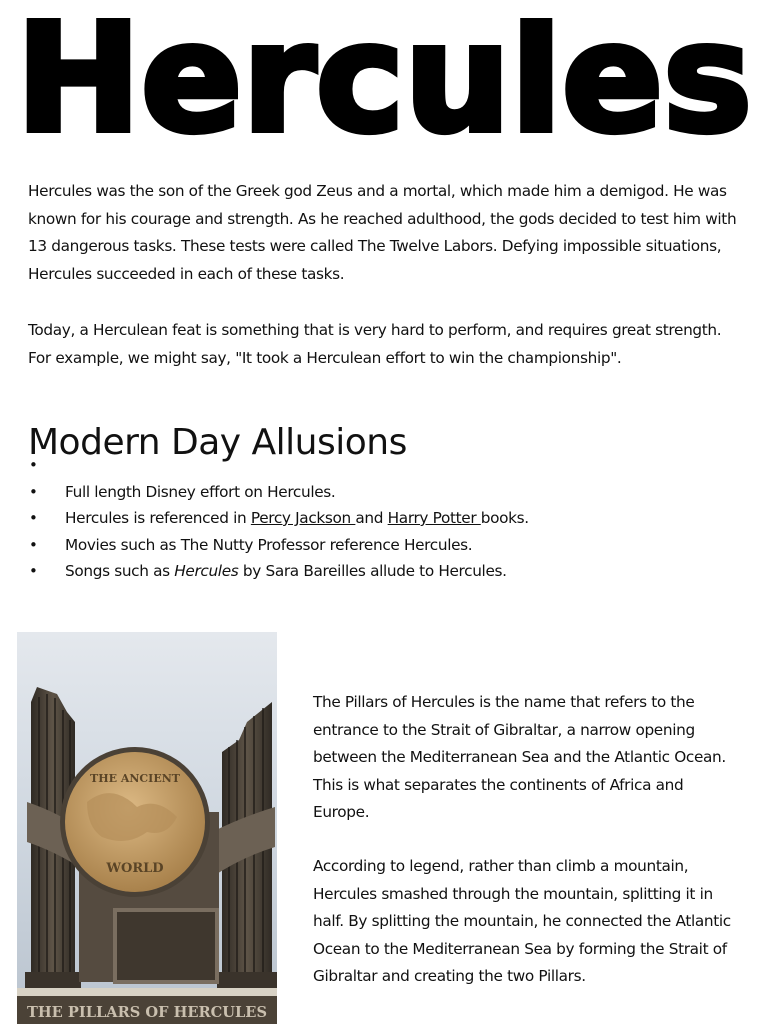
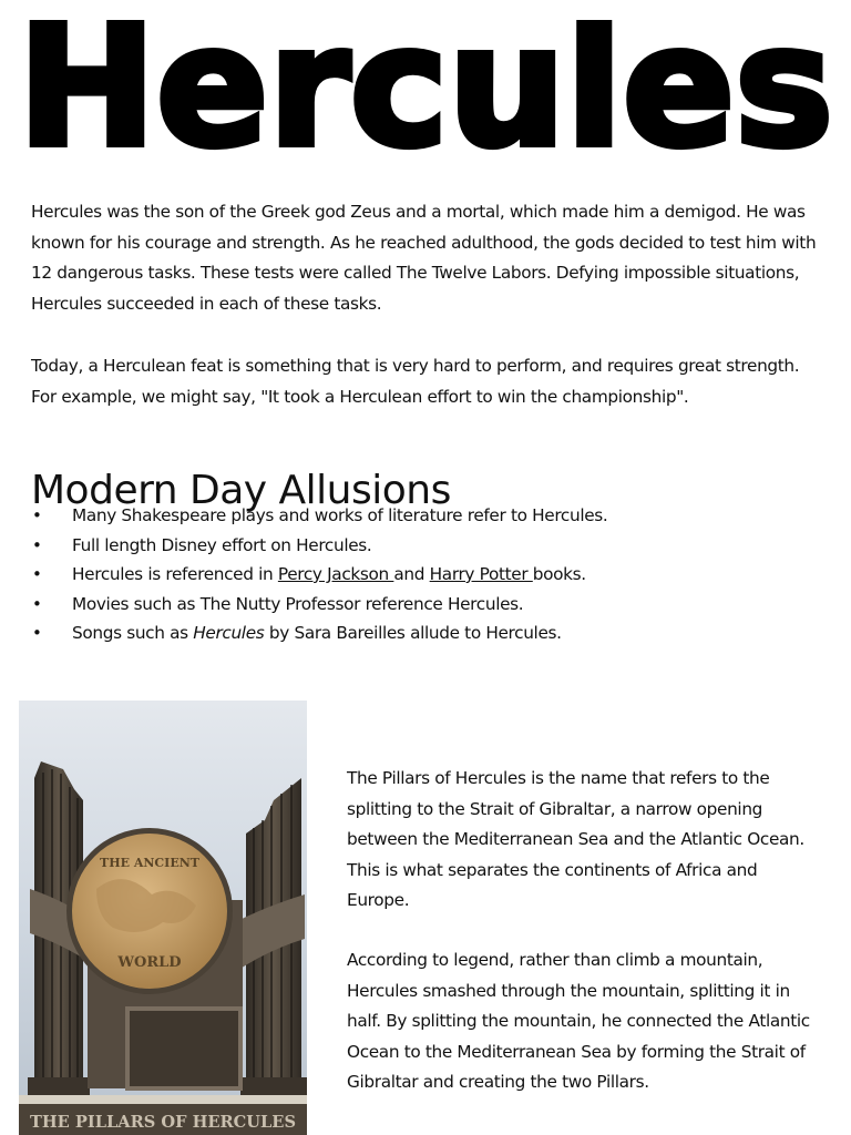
  Hercules
- Hercules was the son of the Greek god Zeus and a mortal, which made him a demigod. He was known for his courage and strength. As he reached adulthood, the gods decided to test him with 13 dangerous tasks. These tests were called The Twelve Labors. Defying impossible situations, Hercules succeeded in each of these tasks.
+ Hercules was the son of the Greek god Zeus and a mortal, which made him a demigod. He was known for his courage and strength. As he reached adulthood, the gods decided to test him with 12 dangerous tasks. These tests were called The Twelve Labors. Defying impossible situations, Hercules succeeded in each of these tasks.
  Today, a Herculean feat is something that is very hard to perform, and requires great strength. For example, we might say, "It took a Herculean effort to win the championship".
  Modern Day Allusions
  •
+ Many Shakespeare plays and works of literature refer to Hercules.
  •
  Full length Disney effort on Hercules.
  •
  Hercules is referenced in Percy Jackson and Harry Potter books.
  •
  Movies such as The Nutty Professor reference Hercules.
  •
  Songs such as Hercules by Sara Bareilles allude to Hercules.
  THE ANCIENT
  WORLD
  THE PILLARS OF HERCULES
- The Pillars of Hercules is the name that refers to the entrance to the Strait of Gibraltar, a narrow opening between the Mediterranean Sea and the Atlantic Ocean. This is what separates the continents of Africa and Europe.
+ The Pillars of Hercules is the name that refers to the splitting to the Strait of Gibraltar, a narrow opening between the Mediterranean Sea and the Atlantic Ocean. This is what separates the continents of Africa and Europe.
  According to legend, rather than climb a mountain, Hercules smashed through the mountain, splitting it in half. By splitting the mountain, he connected the Atlantic Ocean to the Mediterranean Sea by forming the Strait of Gibraltar and creating the two Pillars.
